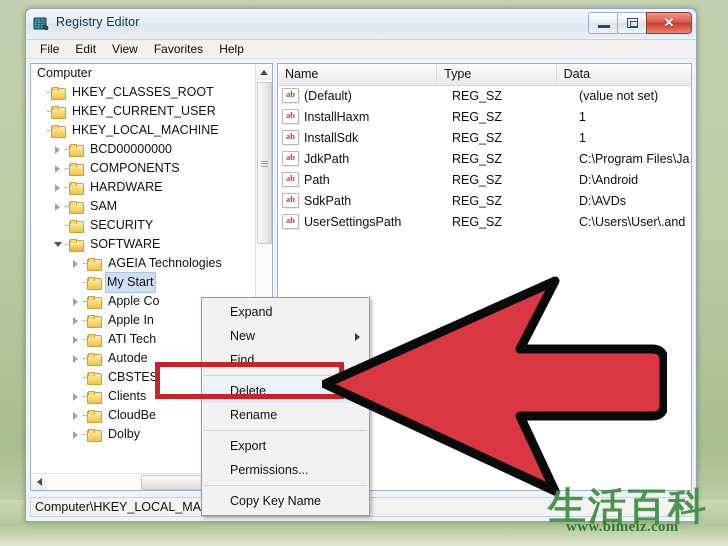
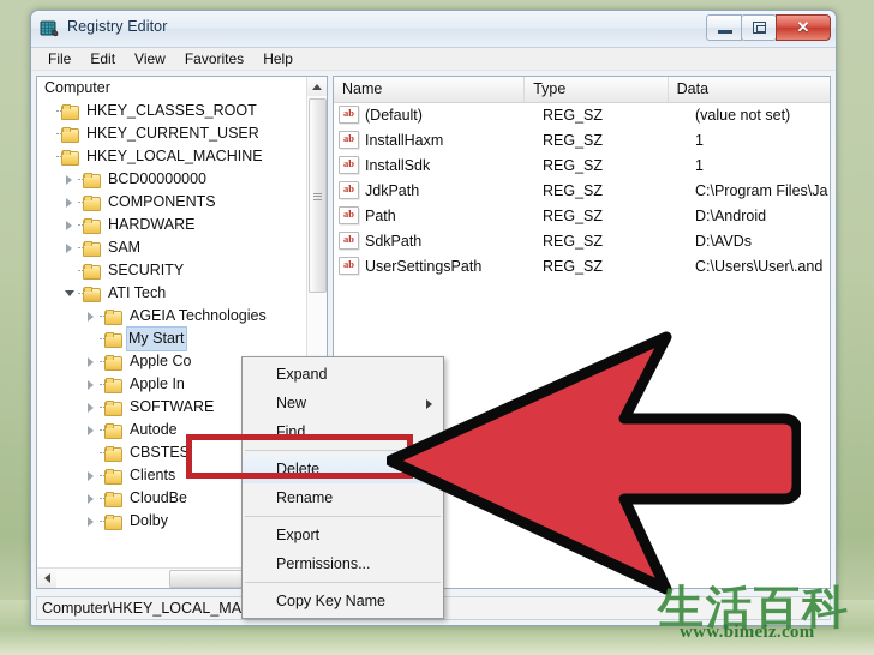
  Registry Editor
  ✕
  File
  Edit
  View
  Favorites
  Help
  Computer
  HKEY_CLASSES_ROOT
  HKEY_CURRENT_USER
  HKEY_LOCAL_MACHINE
  BCD00000000
  COMPONENTS
  HARDWARE
  SAM
  SECURITY
- SOFTWARE
+ ATI Tech
  AGEIA Technologies
  My Start
  Apple Co
  Apple In
- ATI Tech
+ SOFTWARE
  Autode
  CBSTES
  Clients
  CloudBe
  Dolby
  Name
  Type
  Data
  ab
  (Default)
  REG_SZ
  (value not set)
  ab
  InstallHaxm
  REG_SZ
  1
  ab
  InstallSdk
  REG_SZ
  1
  ab
  JdkPath
  REG_SZ
  C:\Program Files\Ja
  ab
  Path
  REG_SZ
  D:\Android
  ab
  SdkPath
  REG_SZ
  D:\AVDs
  ab
  UserSettingsPath
  REG_SZ
  C:\Users\User\.and
  Expand
  New
  Find...
  Delete
  Rename
  Export
  Permissions...
  Copy Key Name
  生活百科
  www.bimeiz.com
